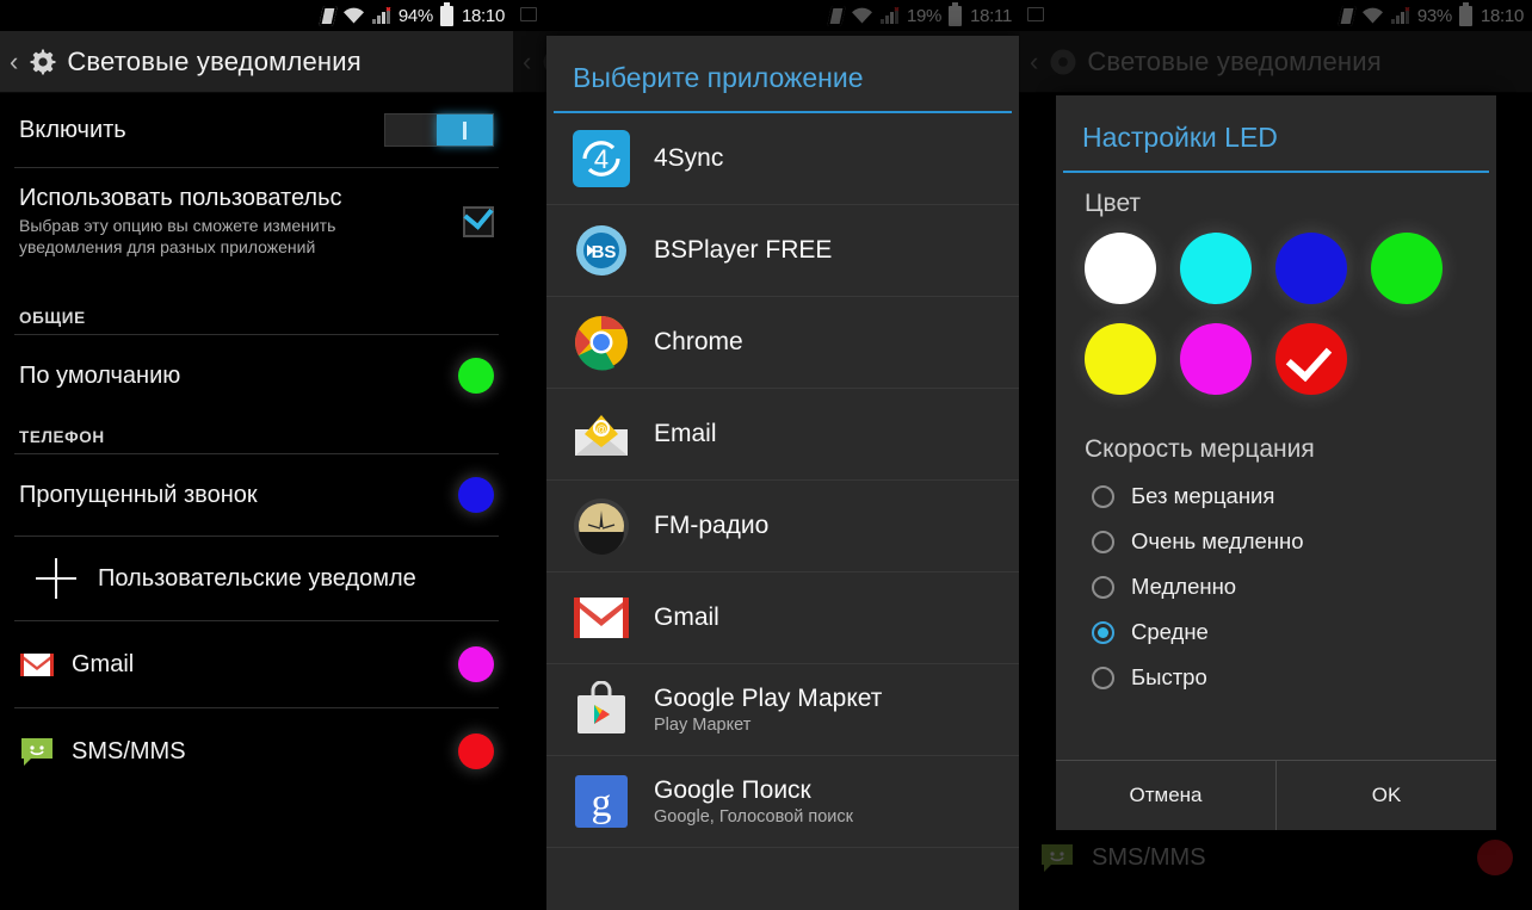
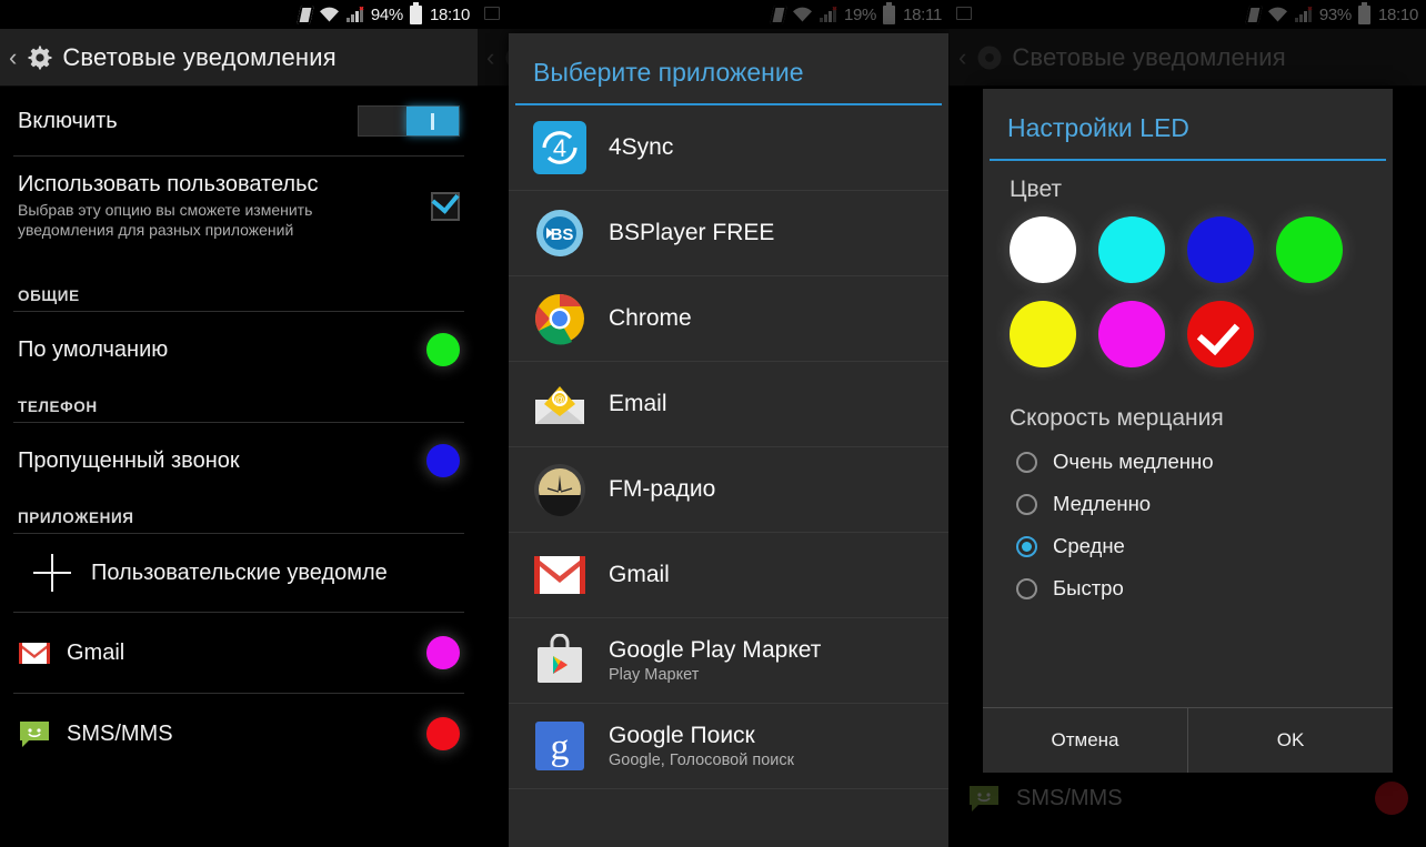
  94%
  18:10
  ‹
  Световые уведомления
  Включить
  Использовать пользовательс
  Выбрав эту опцию вы сможете изменить уведомления для разных приложений
  ОБЩИЕ
  По умолчанию
  ТЕЛЕФОН
  Пропущенный звонок
+ ПРИЛОЖЕНИЯ
  Пользовательские уведомле
  Gmail
  SMS/MMS
  19%
  18:11
  ‹
  Выберите приложение
  4
  4Sync
  BS
  BSPlayer FREE
  Chrome
  @
  Email
  FM-радио
  Gmail
  Google Play Маркет
  Play Маркет
  g
  Google Поиск
  Google, Голосовой поиск
  93%
  18:10
  ‹
  Световые уведомления
  SMS/MMS
  Настройки LED
  Цвет
  Скорость мерцания
- Без мерцания
  Очень медленно
  Медленно
  Средне
  Быстро
  Отмена
  OK
